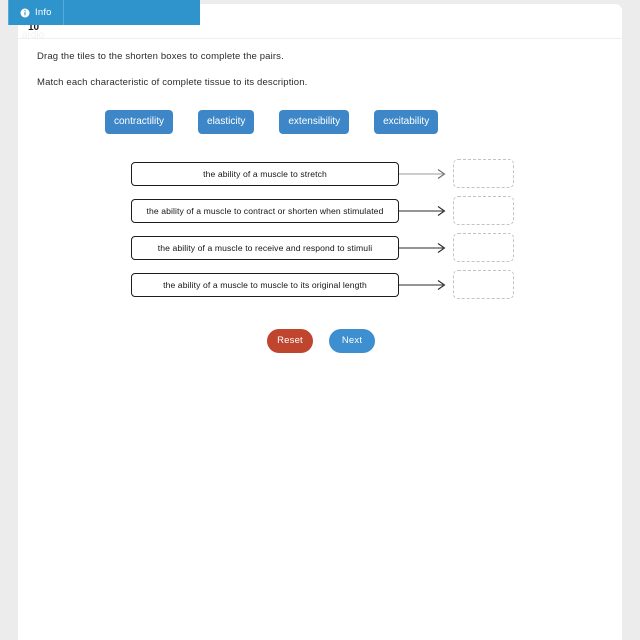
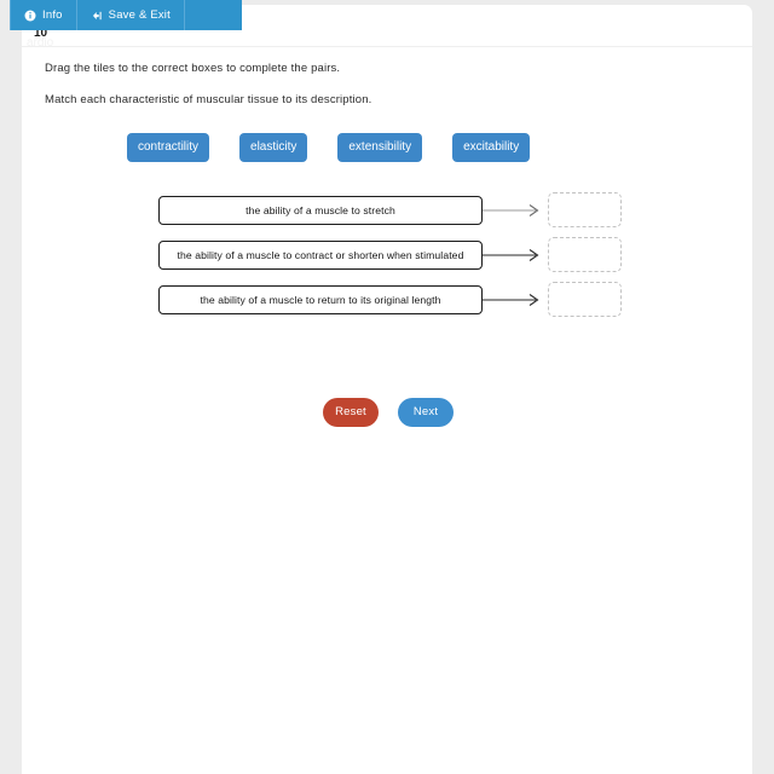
  Info
+ Save & Exit
  10
- Drag the tiles to the shorten boxes to complete the pairs.
+ Drag the tiles to the correct boxes to complete the pairs.
- Match each characteristic of complete tissue to its description.
+ Match each characteristic of muscular tissue to its description.
  contractility
  elasticity
  extensibility
  excitability
  the ability of a muscle to stretch
  the ability of a muscle to contract or shorten when stimulated
- the ability of a muscle to receive and respond to stimuli
- the ability of a muscle to muscle to its original length
+ the ability of a muscle to return to its original length
  Reset
  Next
